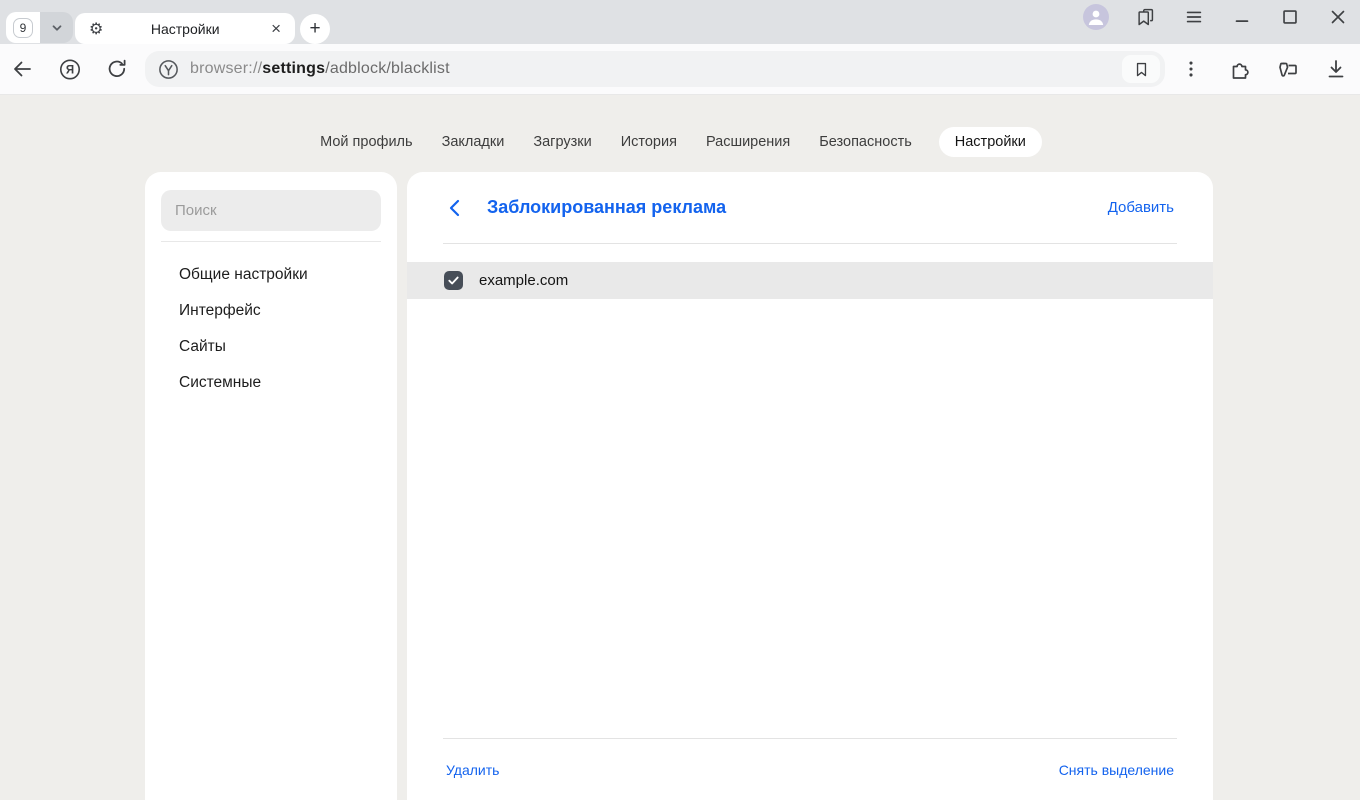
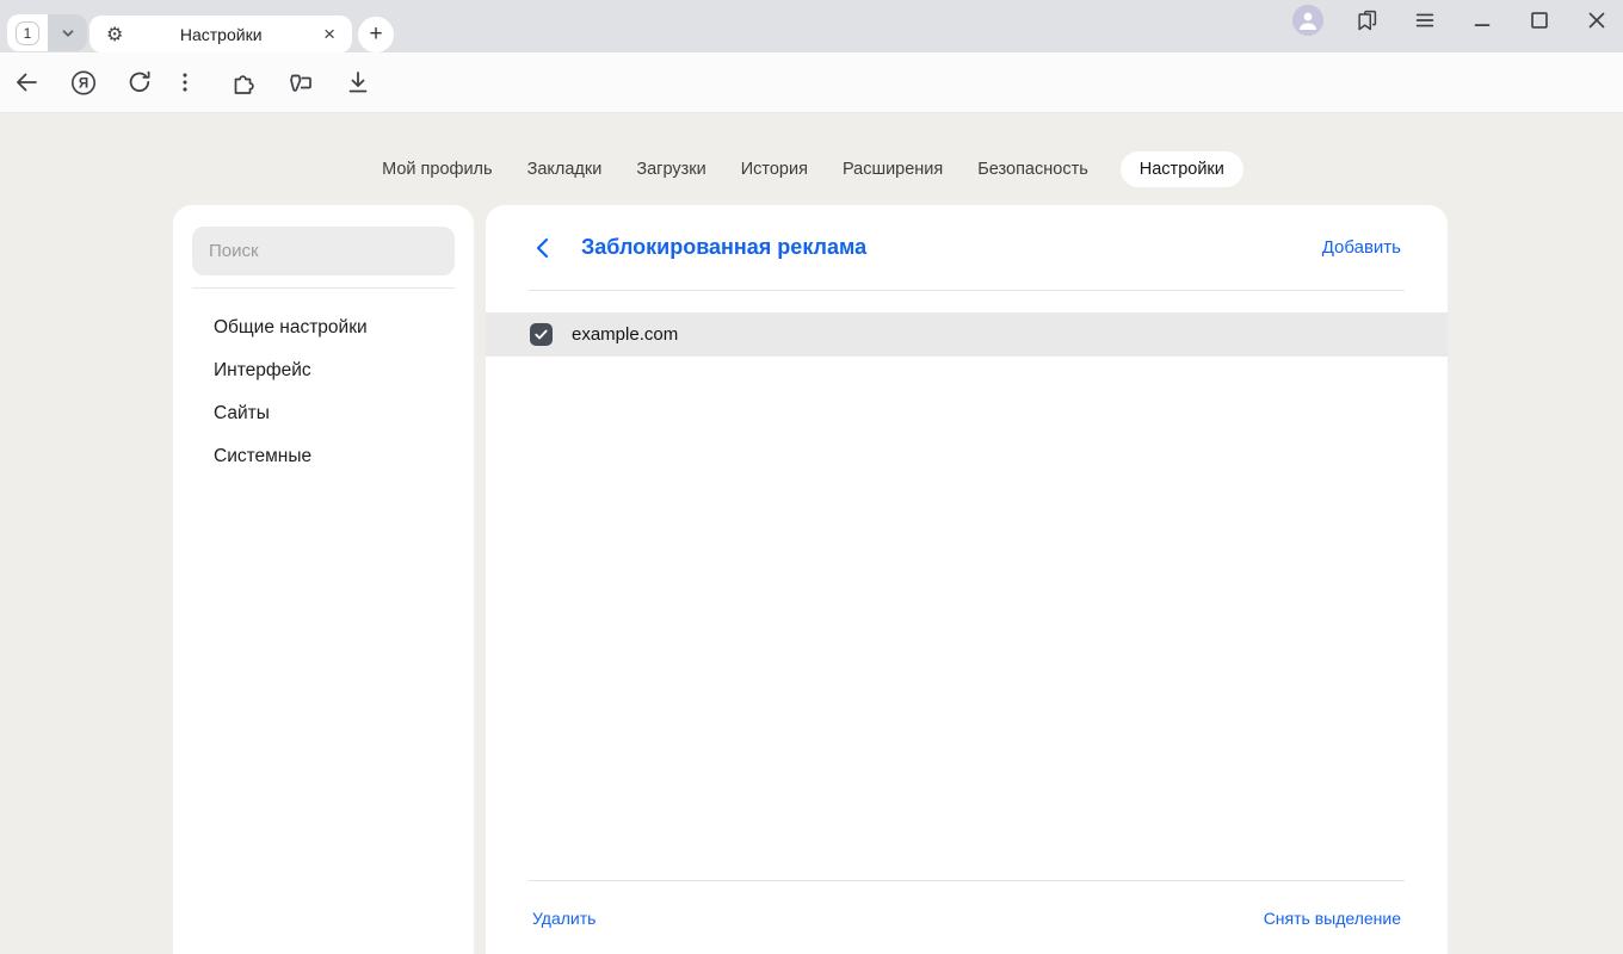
- 9
+ 1
  ⚙
  Настройки
  ×
  +
  Я
- browser://settings/adblock/blacklist
  Мой профиль
  Закладки
  Загрузки
  История
  Расширения
  Безопасность
  Настройки
  Поиск
  Общие настройки
  Интерфейс
  Сайты
  Системные
  Заблокированная реклама
  Добавить
  example.com
  Удалить
  Снять выделение
